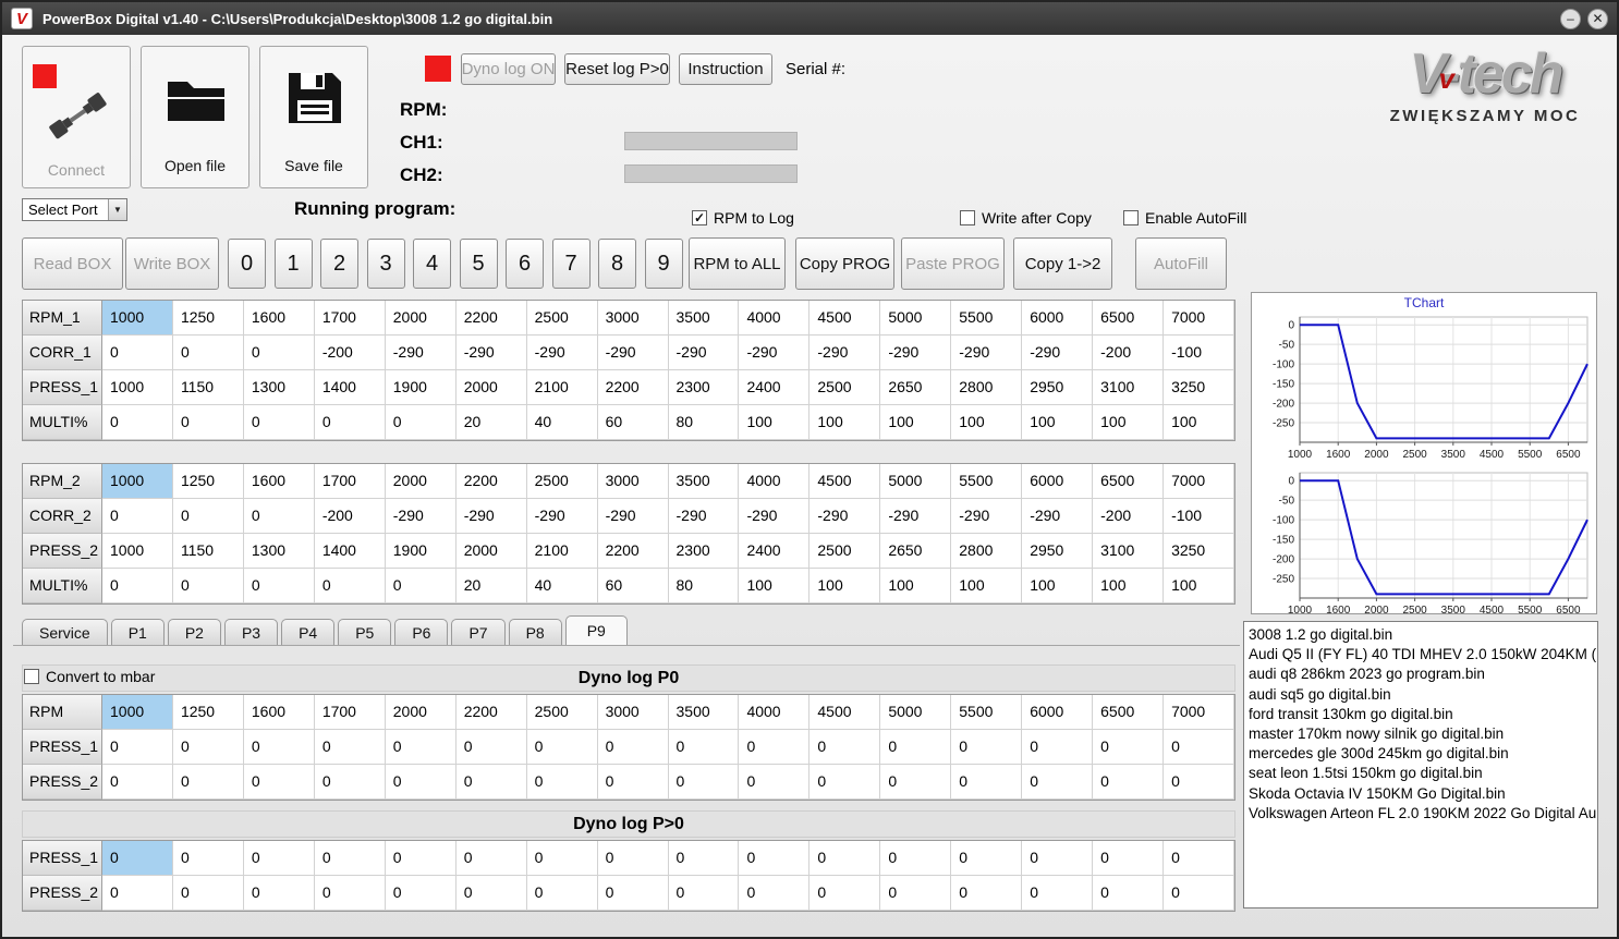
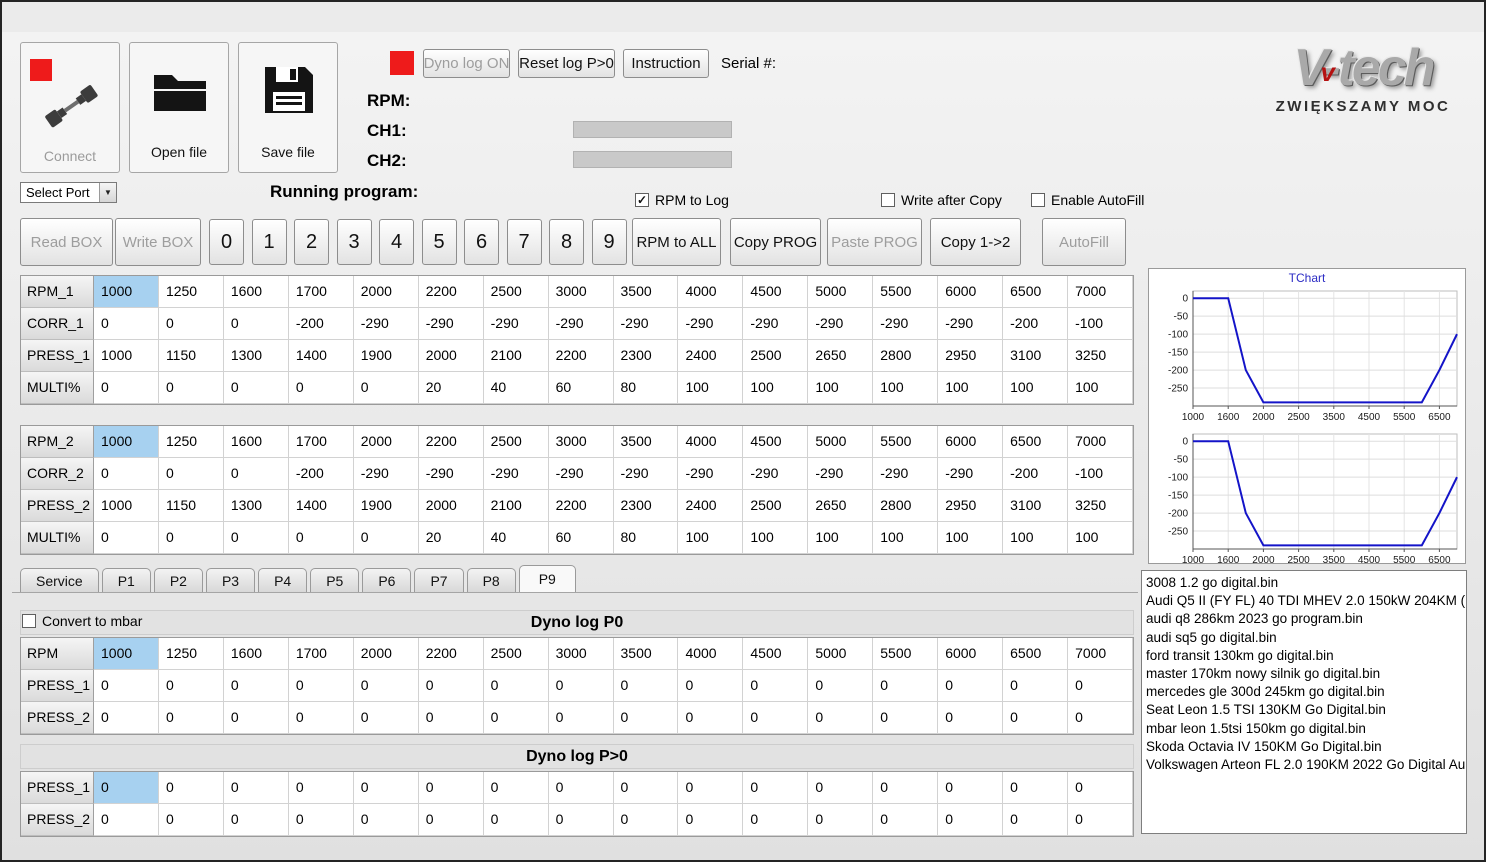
- V
- PowerBox Digital v1.40 - C:\Users\Produkcja\Desktop\3008 1.2 go digital.bin
- –
- ✕
  Connect
  Open file
  Save file
  Dyno log ON
  Reset log P>0
  Instruction
  Serial #:
  RPM:
  CH1:
  CH2:
  Running program:
  ✓
  RPM to Log
  Write after Copy
  Enable AutoFill
  Select Port
  ▼
  V-tech
  v
  ZWIĘKSZAMY MOC
  Read BOX
  Write BOX
  0
  1
  2
  3
  4
  5
  6
  7
  8
  9
  RPM to ALL
  Copy PROG
  Paste PROG
  Copy 1->2
  AutoFill
  RPM_1
  1000
  1250
  1600
  1700
  2000
  2200
  2500
  3000
  3500
  4000
  4500
  5000
  5500
  6000
  6500
  7000
  CORR_1
  0
  0
  0
  -200
  -290
  -290
  -290
  -290
  -290
  -290
  -290
  -290
  -290
  -290
  -200
  -100
  PRESS_1
  1000
  1150
  1300
  1400
  1900
  2000
  2100
  2200
  2300
  2400
  2500
  2650
  2800
  2950
  3100
  3250
  MULTI%
  0
  0
  0
  0
  0
  20
  40
  60
  80
  100
  100
  100
  100
  100
  100
  100
  RPM_2
  1000
  1250
  1600
  1700
  2000
  2200
  2500
  3000
  3500
  4000
  4500
  5000
  5500
  6000
  6500
  7000
  CORR_2
  0
  0
  0
  -200
  -290
  -290
  -290
  -290
  -290
  -290
  -290
  -290
  -290
  -290
  -200
  -100
  PRESS_2
  1000
  1150
  1300
  1400
  1900
  2000
  2100
  2200
  2300
  2400
  2500
  2650
  2800
  2950
  3100
  3250
  MULTI%
  0
  0
  0
  0
  0
  20
  40
  60
  80
  100
  100
  100
  100
  100
  100
  100
  Service
  P1
  P2
  P3
  P4
  P5
  P6
  P7
  P8
  P9
  Convert to mbar
  Dyno log P0
  RPM
  1000
  1250
  1600
  1700
  2000
  2200
  2500
  3000
  3500
  4000
  4500
  5000
  5500
  6000
  6500
  7000
  PRESS_1
  0
  0
  0
  0
  0
  0
  0
  0
  0
  0
  0
  0
  0
  0
  0
  0
  PRESS_2
  0
  0
  0
  0
  0
  0
  0
  0
  0
  0
  0
  0
  0
  0
  0
  0
  Dyno log P>0
  PRESS_1
  0
  0
  0
  0
  0
  0
  0
  0
  0
  0
  0
  0
  0
  0
  0
  0
  PRESS_2
  0
  0
  0
  0
  0
  0
  0
  0
  0
  0
  0
  0
  0
  0
  0
  0
  TChart
  0
  -50
  -100
  -150
  -200
  -250
  1000
  1600
  2000
  2500
  3500
  4500
  5500
  6500
  0
  -50
  -100
  -150
  -200
  -250
  1000
  1600
  2000
  2500
  3500
  4500
  5500
  6500
  3008 1.2 go digital.bin
  Audi Q5 II (FY FL) 40 TDI MHEV 2.0 150kW 204KM (
  audi q8 286km 2023 go program.bin
  audi sq5 go digital.bin
  ford transit 130km go digital.bin
  master 170km nowy silnik go digital.bin
  mercedes gle 300d 245km go digital.bin
+ Seat Leon 1.5 TSI 130KM Go Digital.bin
- seat leon 1.5tsi 150km go digital.bin
+ mbar leon 1.5tsi 150km go digital.bin
  Skoda Octavia IV 150KM Go Digital.bin
  Volkswagen Arteon FL 2.0 190KM 2022 Go Digital Au
